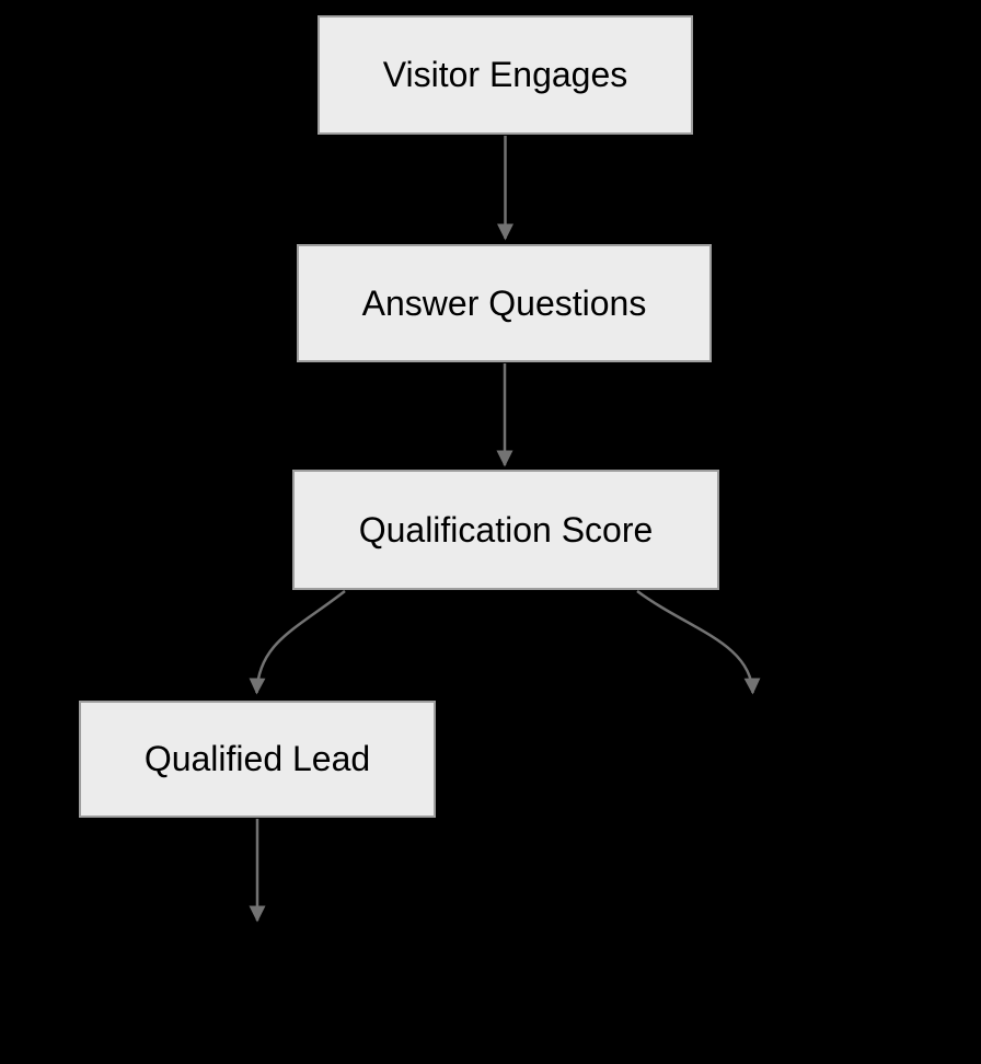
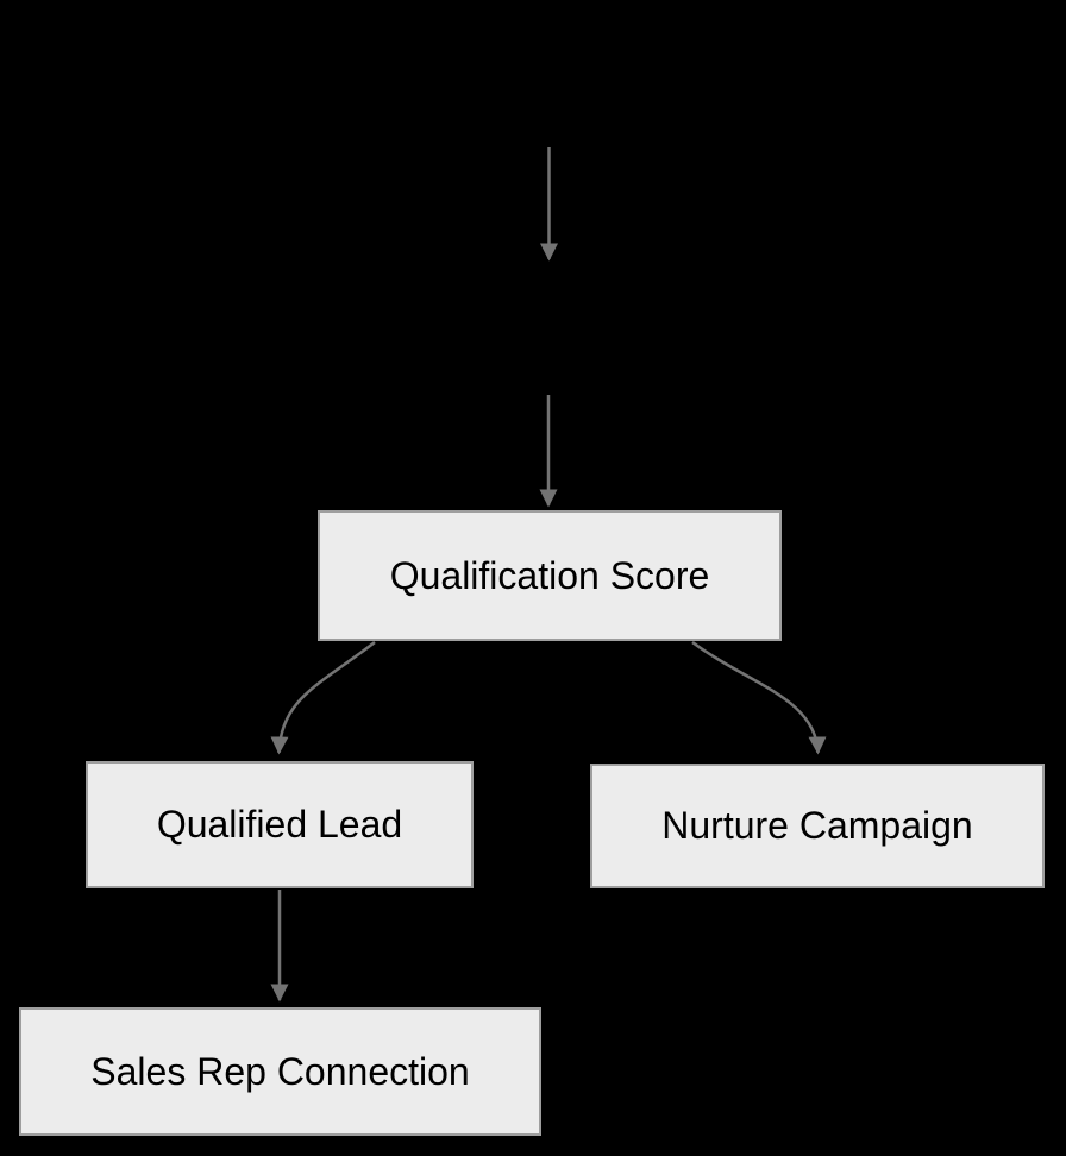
- Visitor Engages
- Answer Questions
  Qualification Score
  Qualified Lead
+ Nurture Campaign
+ Sales Rep Connection
